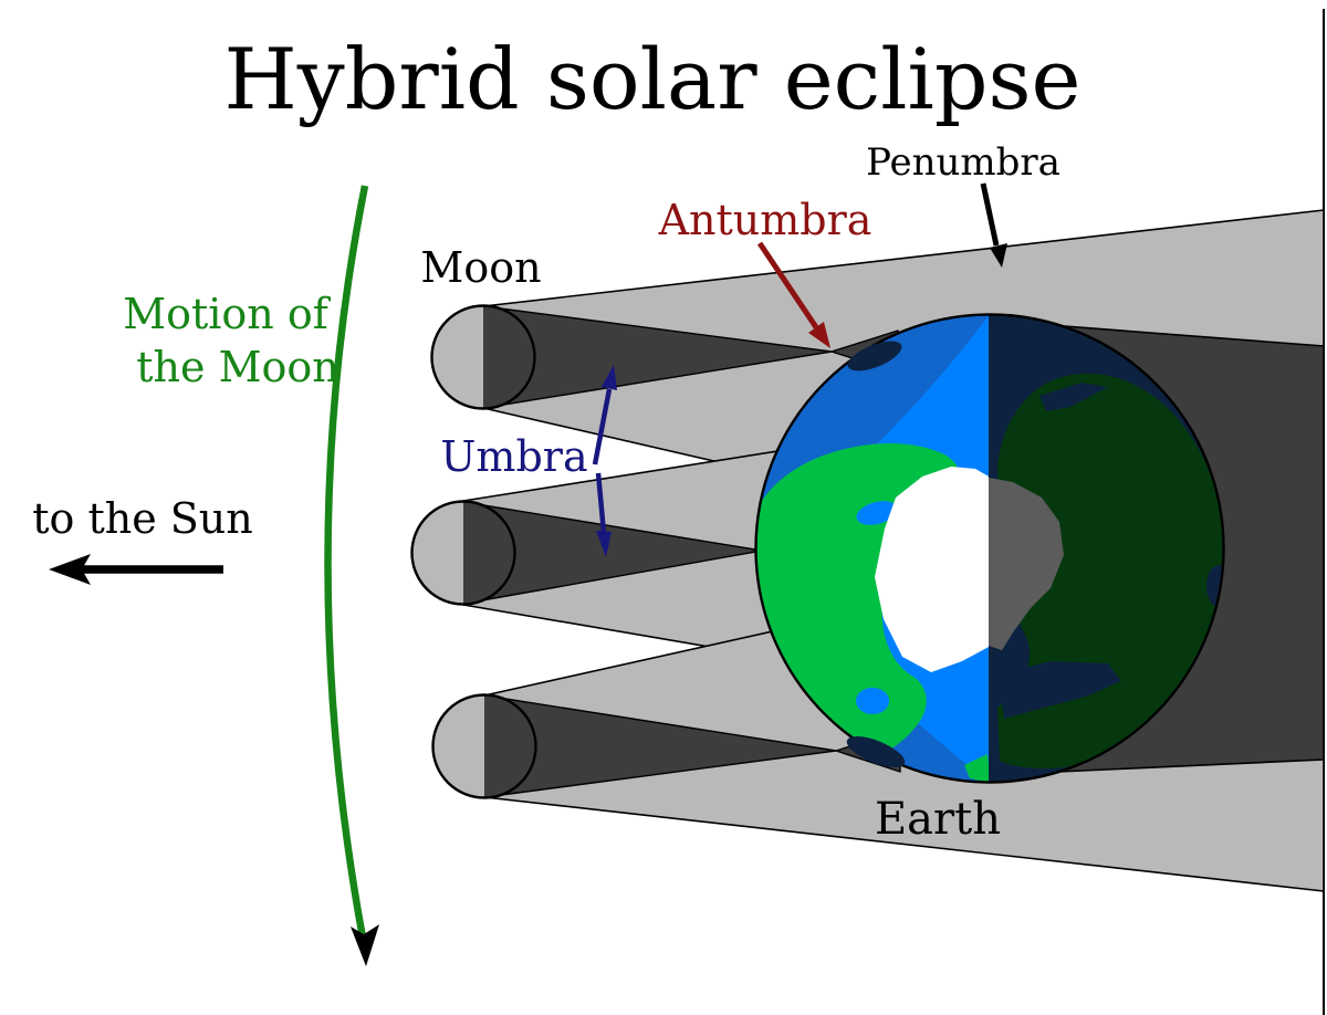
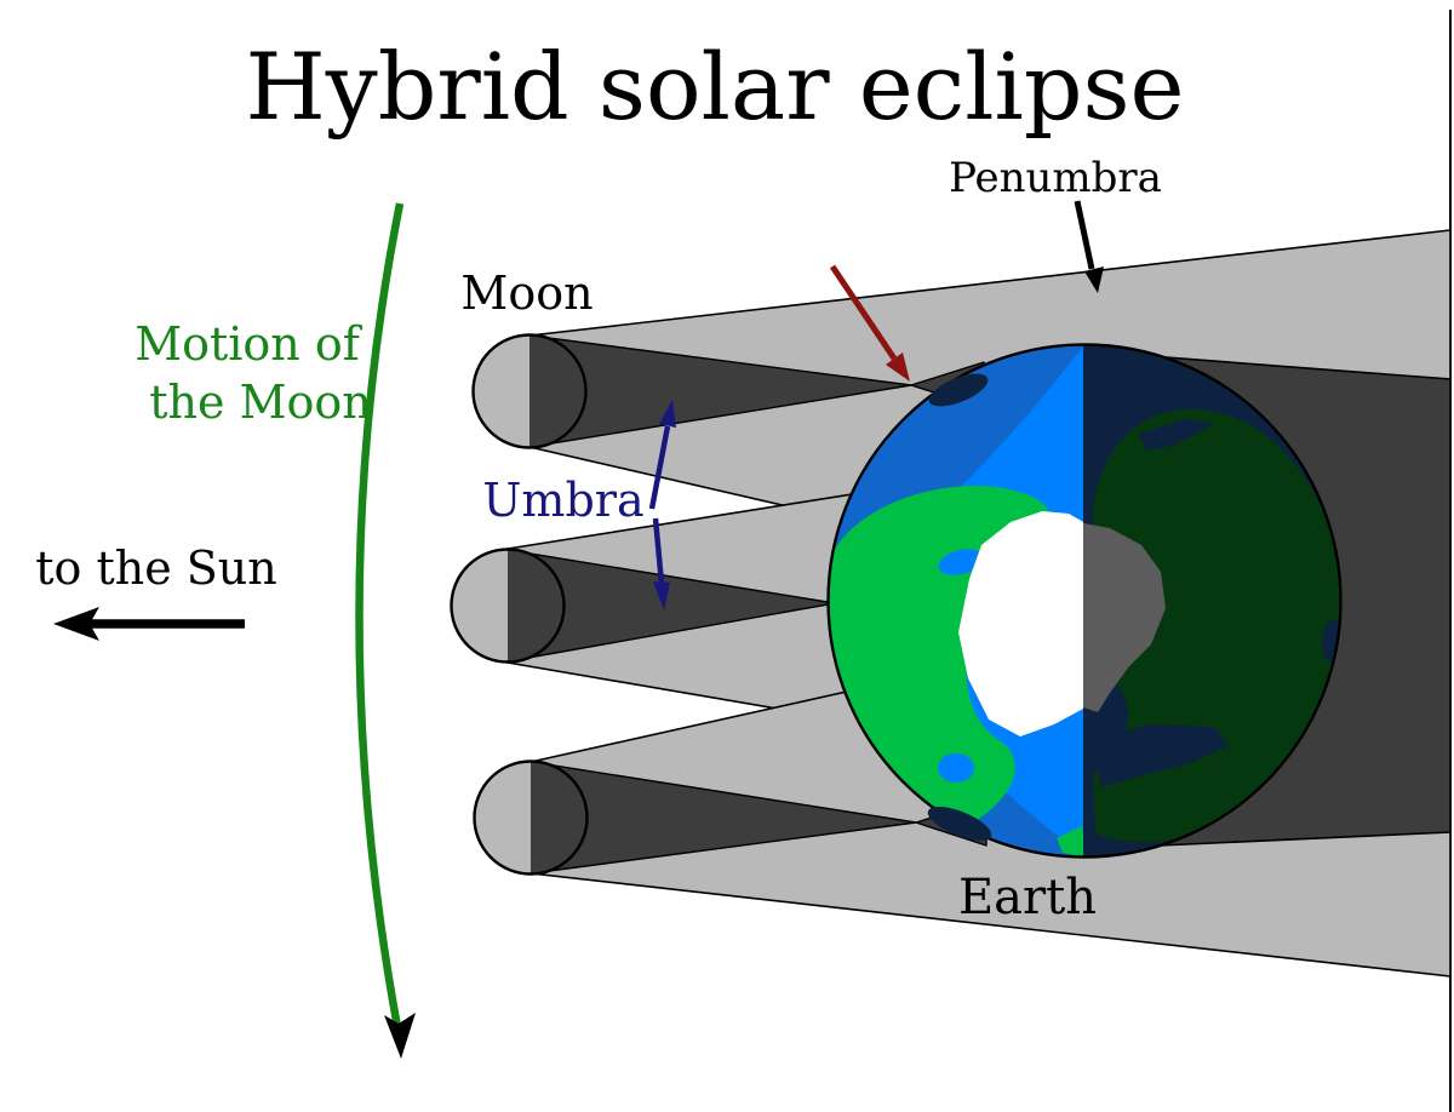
  Hybrid solar eclipse
  Penumbra
- Antumbra
  Moon
  Umbra
  Motion of
  the Moon
  to the Sun
  Earth
